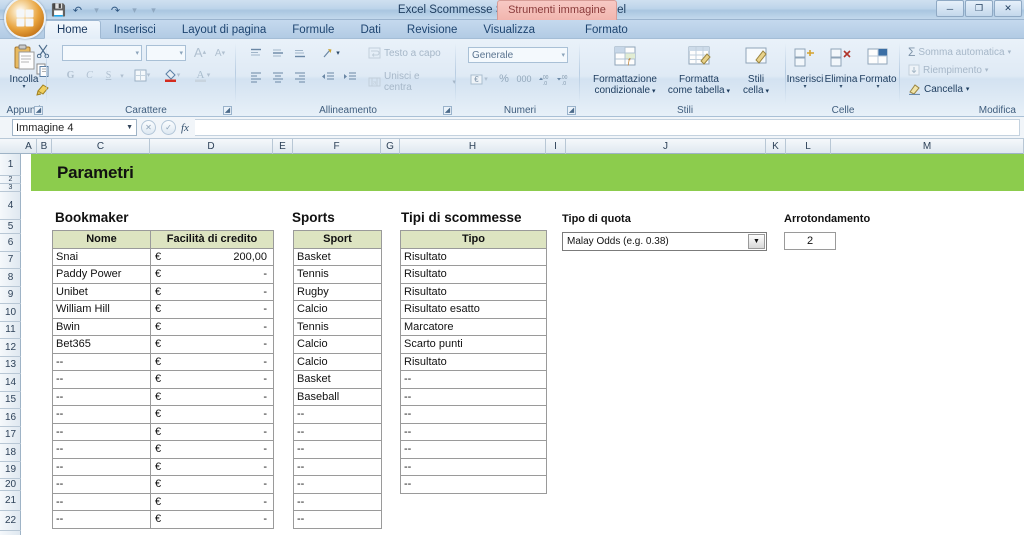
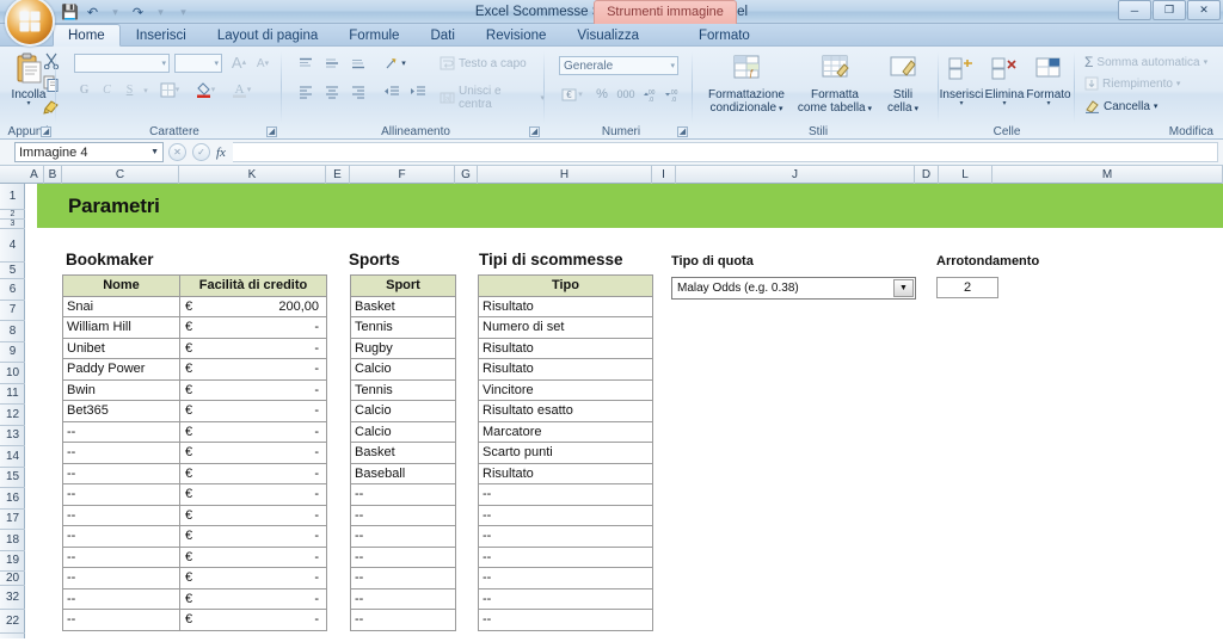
  💾
  ↶
  ▾
  ↷
  ▾
  ▾
  Strumenti immagine
  ─
  ❐
  ✕
  Home
  Inserisci
  Layout di pagina
  Formule
  Dati
  Revisione
  Visualizza
  Formato
  Incolla
  Appun
  A
  A
  G
  C
  S
  A
  Carattere
  Testo a capo
  Unisci e centra
  Allineamento
  Generale
  €
  %
  000
  Numeri
  ƒ
  Formattazione
  condizionale
  Formatta
  come tabella
  Stili
  cella
  Stili
  Inserisci
  Elimina
  Formato
  Celle
  Σ
  Somma automatica
  Riempimento
  Cancella
  Modifica
  Immagine 4
  ✕
  ✓
  fx
  A
  B
  C
- D
+ K
  E
  F
  G
  H
  I
  J
- K
+ D
  L
  M
  1
  4
  5
  6
  7
  8
  9
  10
  11
  12
  13
  14
  15
  16
  17
  18
  19
  20
- 21
+ 32
  22
  Parametri
  Bookmaker
  Sports
  Tipi di scommesse
  Tipo di quota
  Arrotondamento
  Malay Odds (e.g. 0.38)
  2
  Nome	Facilità di credito
  Snai	€ 200,00
- Paddy Power	€ -
+ William Hill	€ -
  Unibet	€ -
- William Hill	€ -
+ Paddy Power	€ -
  Bwin	€ -
  Bet365	€ -
  --	€ -
  --	€ -
  --	€ -
  --	€ -
  --	€ -
  --	€ -
  --	€ -
  --	€ -
  --	€ -
  --	€ -
  Sport
  Basket
  Tennis
  Rugby
  Calcio
  Tennis
  Calcio
  Calcio
  Basket
  Baseball
  --
  --
  --
  --
  --
  --
  --
  Tipo
  Risultato
+ Numero di set
  Risultato
  Risultato
+ Vincitore
  Risultato esatto
  Marcatore
  Scarto punti
  Risultato
  --
  --
  --
  --
  --
  --
  --
